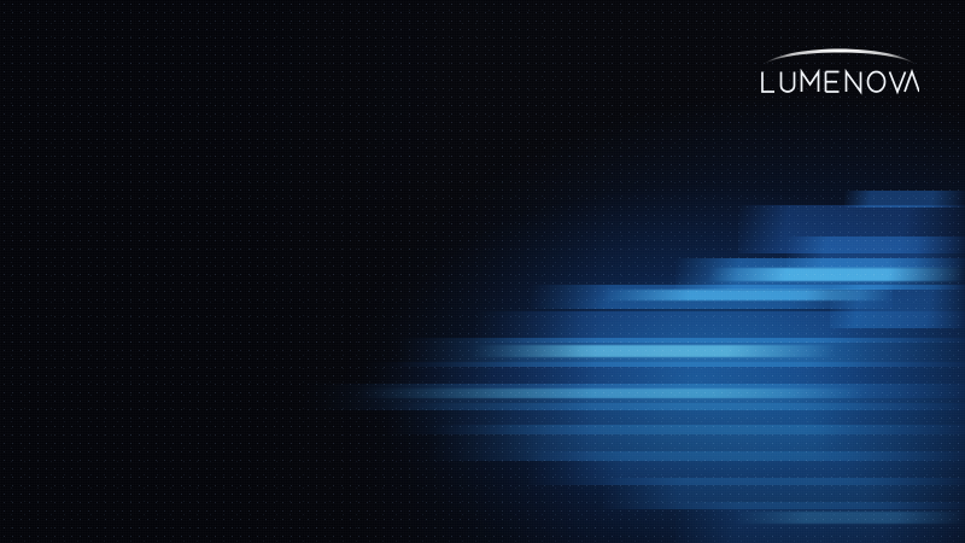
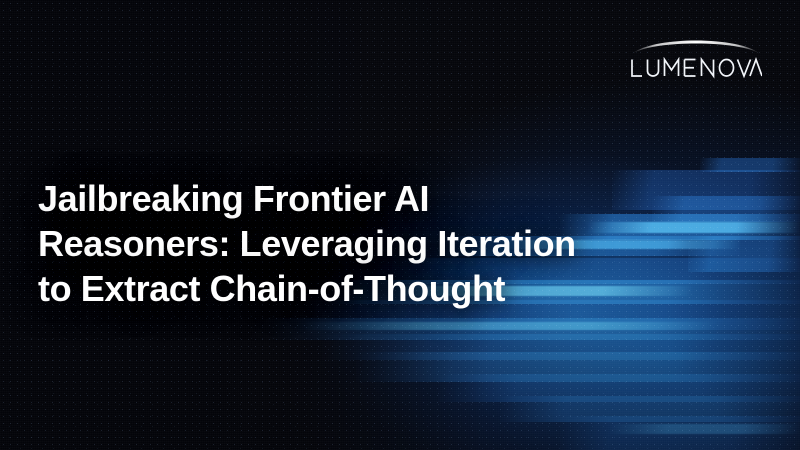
+ Jailbreaking Frontier AI
+ Reasoners: Leveraging Iteration
+ to Extract Chain-of-Thought
